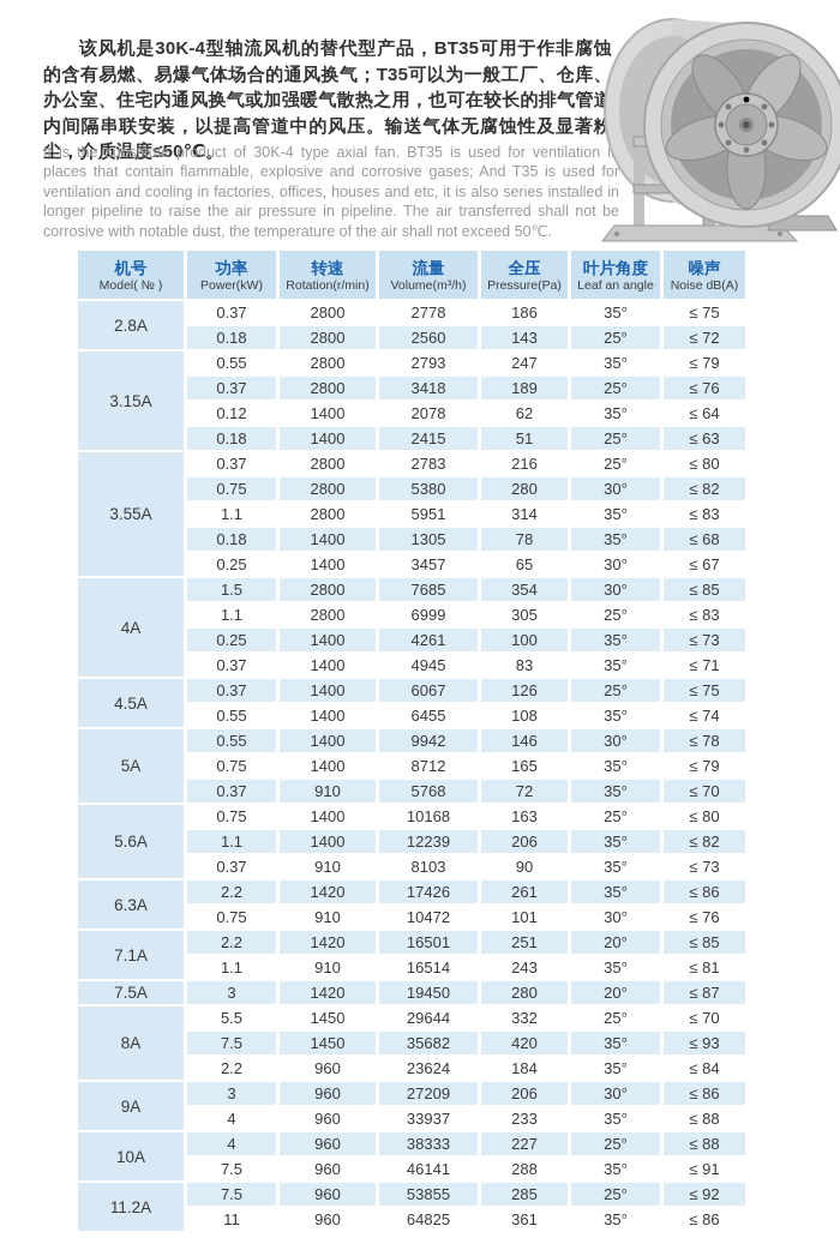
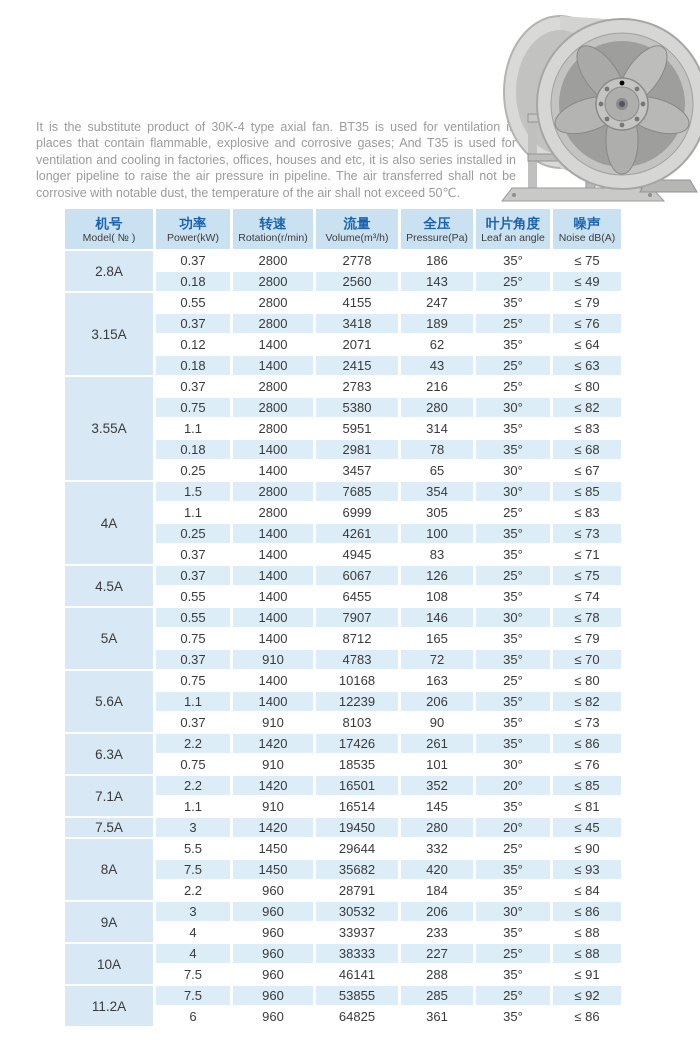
- 该风机是30K-4型轴流风机的替代型产品，BT35可用于作非腐蚀的含有易燃、易爆气体场合的通风换气；T35可以为一般工厂、仓库、办公室、住宅内通风换气或加强暖气散热之用，也可在较长的排气管道内间隔串联安装，以提高管道中的风压。输送气体无腐蚀性及显著粉尘，介质温度≤50℃。
  It is the substitute product of 30K-4 type axial fan. BT35 is used for ventilation i places that contain flammable, explosive and corrosive gases; And T35 is used for ventilation and cooling in factories, offices, houses and etc, it is also series installed in longer pipeline to raise the air pressure in pipeline. The air transferred shall not be corrosive with notable dust, the temperature of the air shall not exceed 50℃.
  机号Model( № )	功率Power(kW)	转速Rotation(r/min)	流量Volume(m³/h)	全压Pressure(Pa)	叶片角度Leaf an angle	噪声Noise dB(A)
  2.8A	0.37	2800	2778	186	35°	≤ 75
- 0.18	2800	2560	143	25°	≤ 72
+ 0.18	2800	2560	143	25°	≤ 49
- 3.15A	0.55	2800	2793	247	35°	≤ 79
+ 3.15A	0.55	2800	4155	247	35°	≤ 79
  0.37	2800	3418	189	25°	≤ 76
- 0.12	1400	2078	62	35°	≤ 64
+ 0.12	1400	2071	62	35°	≤ 64
- 0.18	1400	2415	51	25°	≤ 63
+ 0.18	1400	2415	43	25°	≤ 63
  3.55A	0.37	2800	2783	216	25°	≤ 80
  0.75	2800	5380	280	30°	≤ 82
  1.1	2800	5951	314	35°	≤ 83
- 0.18	1400	1305	78	35°	≤ 68
+ 0.18	1400	2981	78	35°	≤ 68
  0.25	1400	3457	65	30°	≤ 67
  4A	1.5	2800	7685	354	30°	≤ 85
  1.1	2800	6999	305	25°	≤ 83
  0.25	1400	4261	100	35°	≤ 73
  0.37	1400	4945	83	35°	≤ 71
  4.5A	0.37	1400	6067	126	25°	≤ 75
  0.55	1400	6455	108	35°	≤ 74
- 5A	0.55	1400	9942	146	30°	≤ 78
+ 5A	0.55	1400	7907	146	30°	≤ 78
  0.75	1400	8712	165	35°	≤ 79
- 0.37	910	5768	72	35°	≤ 70
+ 0.37	910	4783	72	35°	≤ 70
  5.6A	0.75	1400	10168	163	25°	≤ 80
  1.1	1400	12239	206	35°	≤ 82
  0.37	910	8103	90	35°	≤ 73
  6.3A	2.2	1420	17426	261	35°	≤ 86
- 0.75	910	10472	101	30°	≤ 76
+ 0.75	910	18535	101	30°	≤ 76
- 7.1A	2.2	1420	16501	251	20°	≤ 85
+ 7.1A	2.2	1420	16501	352	20°	≤ 85
- 1.1	910	16514	243	35°	≤ 81
+ 1.1	910	16514	145	35°	≤ 81
- 7.5A	3	1420	19450	280	20°	≤ 87
+ 7.5A	3	1420	19450	280	20°	≤ 45
- 8A	5.5	1450	29644	332	25°	≤ 70
+ 8A	5.5	1450	29644	332	25°	≤ 90
  7.5	1450	35682	420	35°	≤ 93
- 2.2	960	23624	184	35°	≤ 84
+ 2.2	960	28791	184	35°	≤ 84
- 9A	3	960	27209	206	30°	≤ 86
+ 9A	3	960	30532	206	30°	≤ 86
  4	960	33937	233	35°	≤ 88
  10A	4	960	38333	227	25°	≤ 88
  7.5	960	46141	288	35°	≤ 91
  11.2A	7.5	960	53855	285	25°	≤ 92
- 11	960	64825	361	35°	≤ 86
+ 6	960	64825	361	35°	≤ 86
